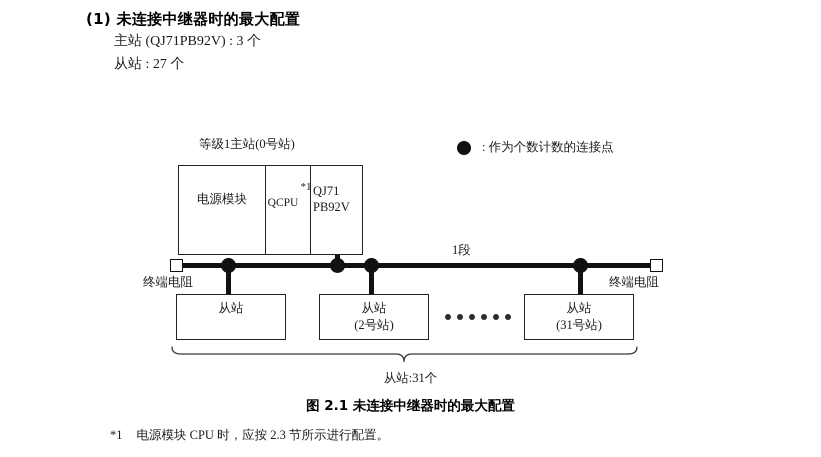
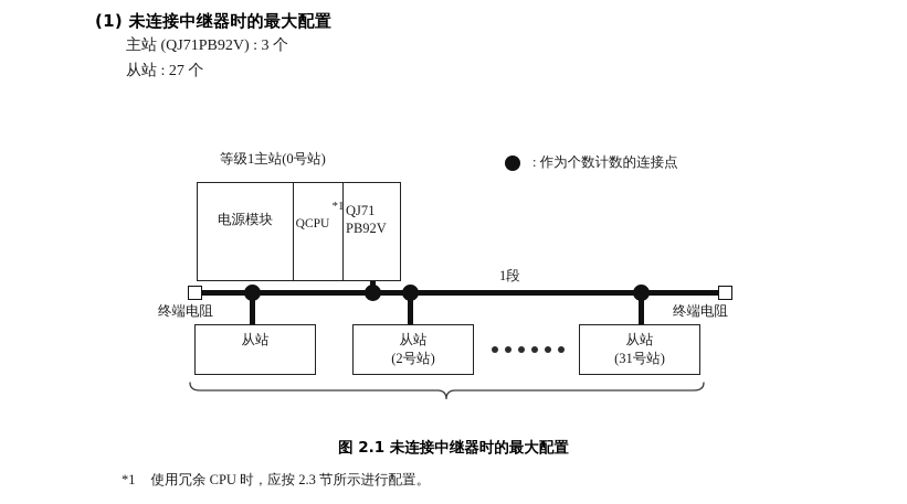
  (1) 未连接中继器时的最大配置
  主站 (QJ71PB92V) : 3 个
  从站 : 27 个
  : 作为个数计数的连接点
  等级1主站(0号站)
  电源模块
  QCPU
  *1
  QJ71
  PB92V
  终端电阻
  终端电阻
  1段
  从站
  从站
  (2号站)
  从站
  (31号站)
- 从站:31个
  图 2.1 未连接中继器时的最大配置
- *1 电源模块 CPU 时，应按 2.3 节所示进行配置。
+ *1 使用冗余 CPU 时，应按 2.3 节所示进行配置。
